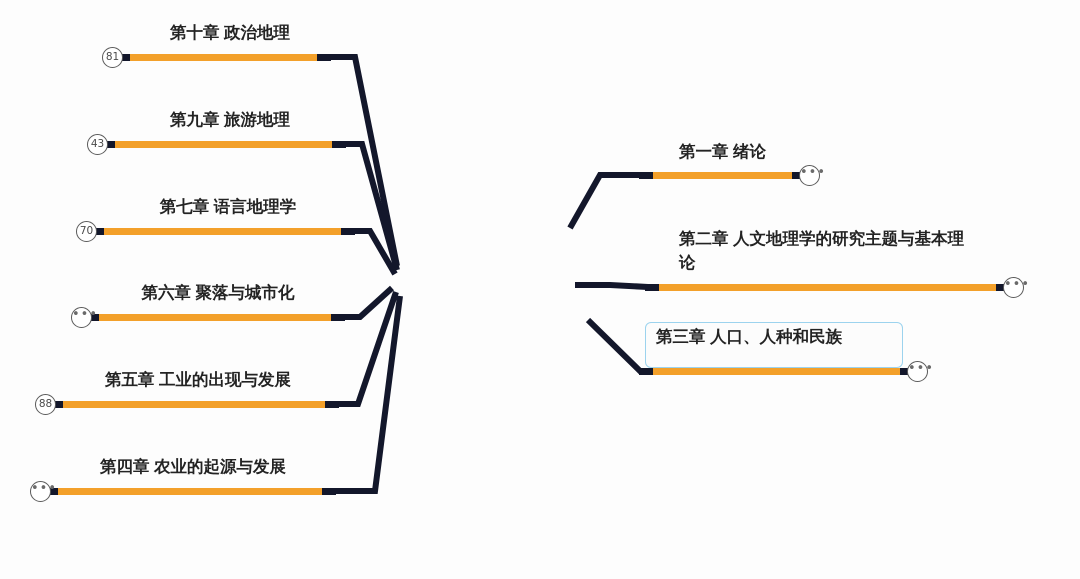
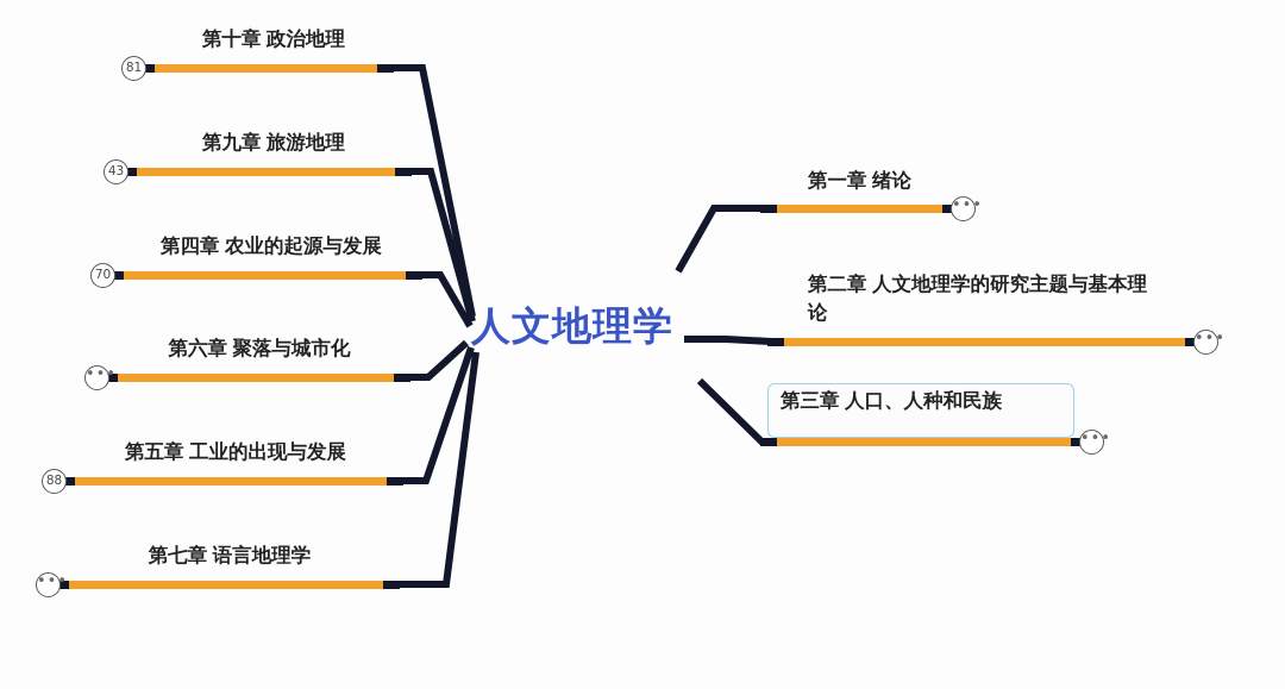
+ 人文地理学
  第十章 政治地理
  81
  第九章 旅游地理
  43
- 第七章 语言地理学
+ 第四章 农业的起源与发展
  70
  第六章 聚落与城市化
  •••
  第五章 工业的出现与发展
  88
- 第四章 农业的起源与发展
+ 第七章 语言地理学
  •••
  第一章 绪论
  •••
  第二章 人文地理学的研究主题与基本理论
  •••
  第三章 人口、人种和民族
  •••
